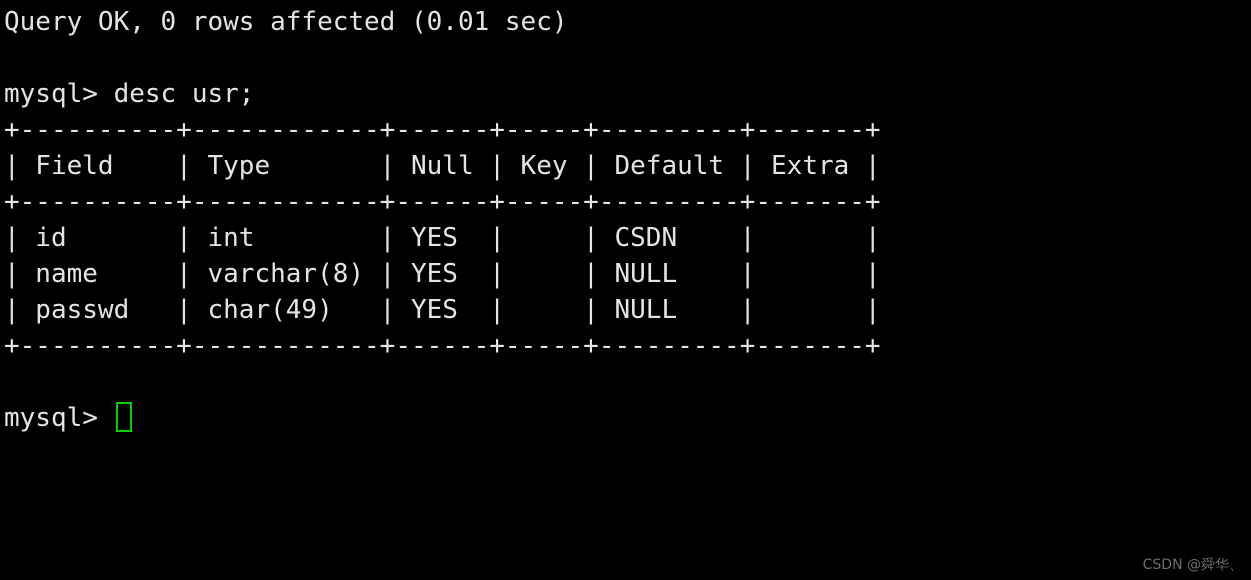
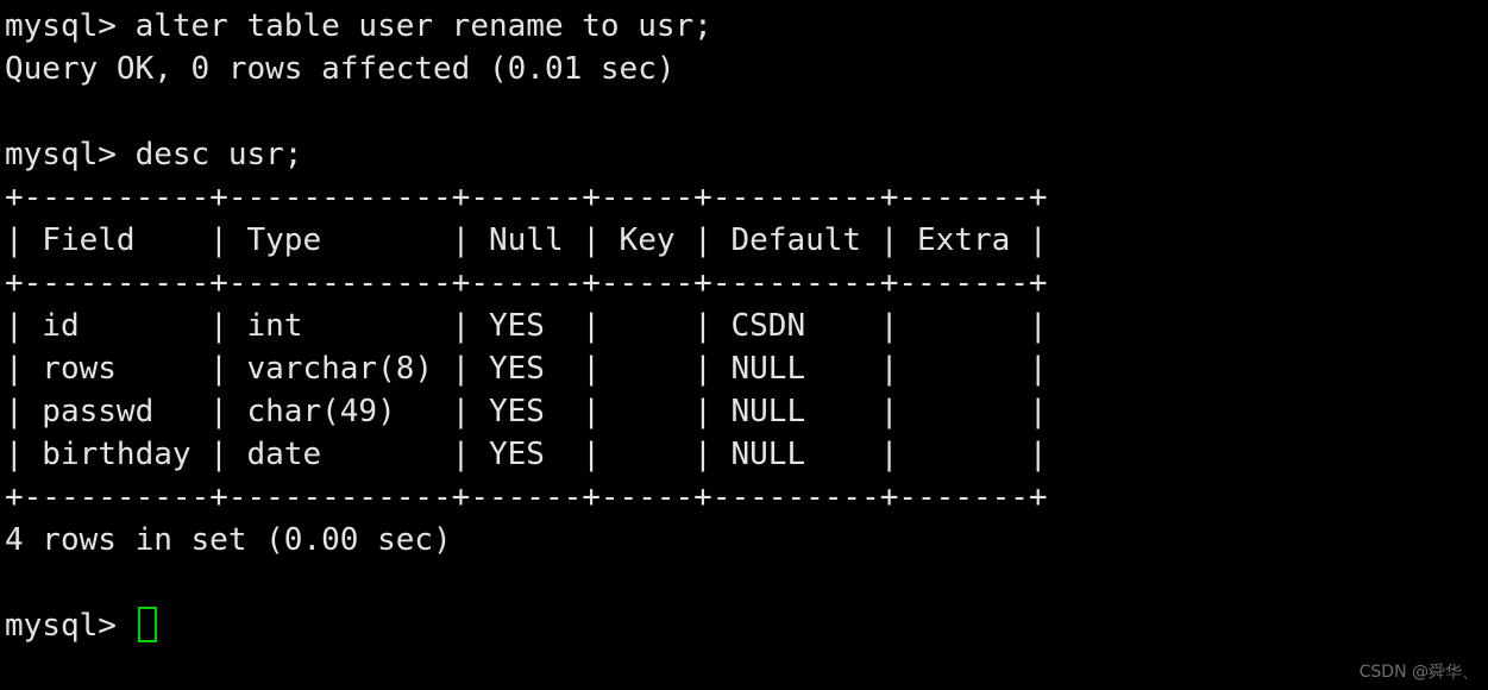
+ mysql> alter table user rename to usr;
  Query OK, 0 rows affected (0.01 sec)
  mysql> desc usr;
  +----------+------------+------+-----+---------+-------+
  | Field | Type | Null | Key | Default | Extra |
  +----------+------------+------+-----+---------+-------+
  | id | int | YES | | CSDN | |
- | name | varchar(8) | YES | | NULL | |
+ | rows | varchar(8) | YES | | NULL | |
  | passwd | char(49) | YES | | NULL | |
+ | birthday | date | YES | | NULL | |
  +----------+------------+------+-----+---------+-------+
+ 4 rows in set (0.00 sec)
  mysql>
  CSDN @舜华、
